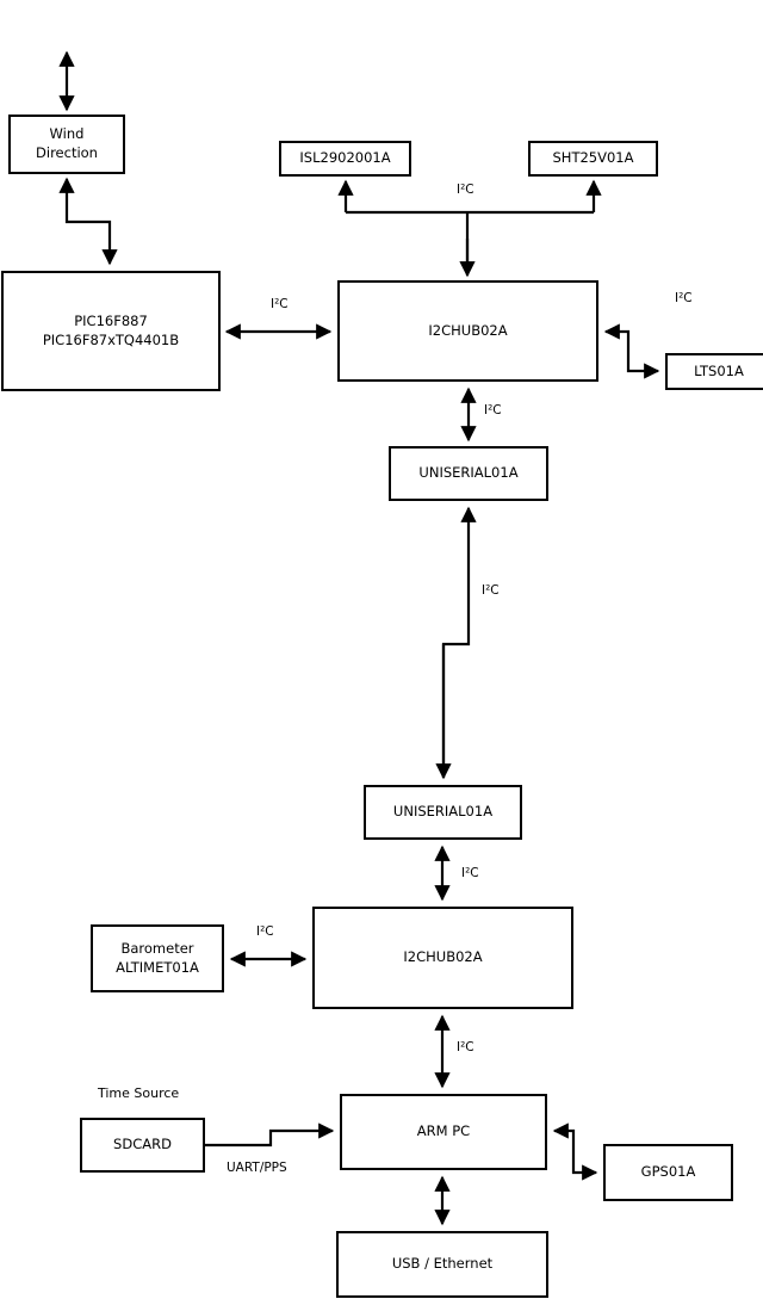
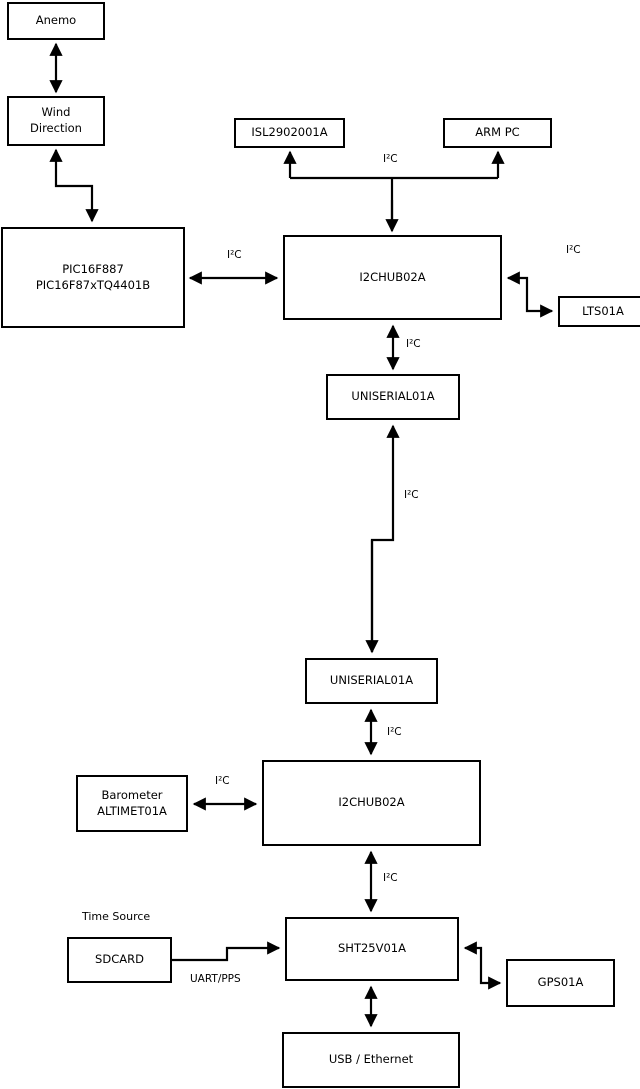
+ Anemo
  Wind
  Direction
  PIC16F887
  PIC16F87xTQ4401B
  ISL2902001A
- SHT25V01A
+ ARM PC
  I2CHUB02A
  LTS01A
  UNISERIAL01A
  UNISERIAL01A
  Barometer
  ALTIMET01A
  I2CHUB02A
  SDCARD
- ARM PC
+ SHT25V01A
  GPS01A
  USB / Ethernet
  I²C
  I²C
  I²C
  I²C
  I²C
  I²C
  I²C
  I²C
  UART/PPS
  Time Source
